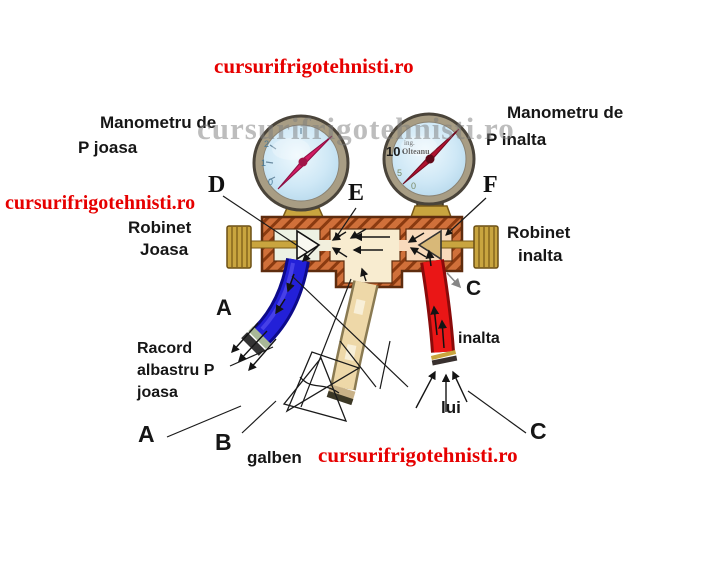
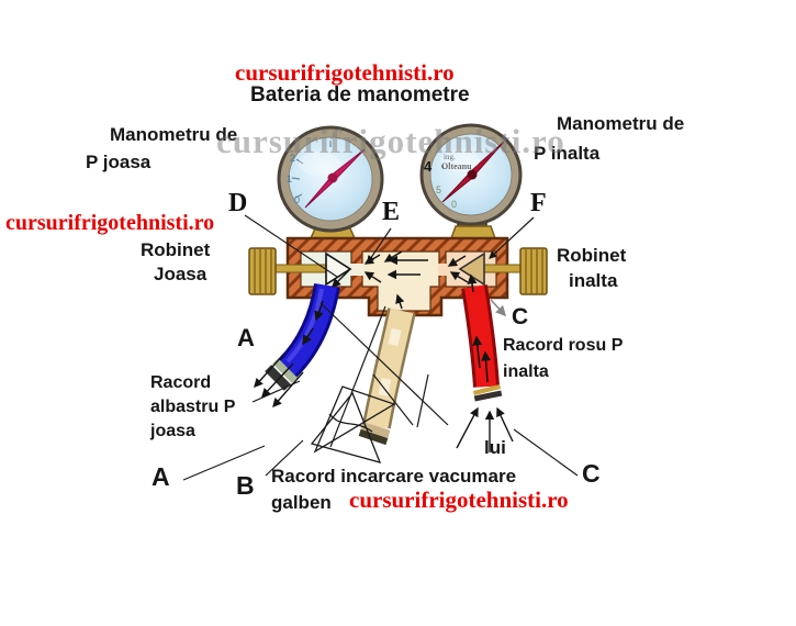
  2
  1
  0
- 10
+ 4
  ing.
  Olteanu
  5
  0
  cursurifrigotehnisti.ro
+ Bateria de manometre
  cursurifrigotehnisti.ro
  cursurifrigotehnisti.ro
  cursurifrigotehnisti.ro
  Manometru de
  P joasa
  Manometru de
  P inalta
  Robinet
  Joasa
  Robinet
  inalta
  Racord
  albastru P
  joasa
+ Racord rosu P
  inalta
+ Racord incarcare vacumare
  galben
  lui
  D
  E
  F
  A
  C
  A
  B
  C
